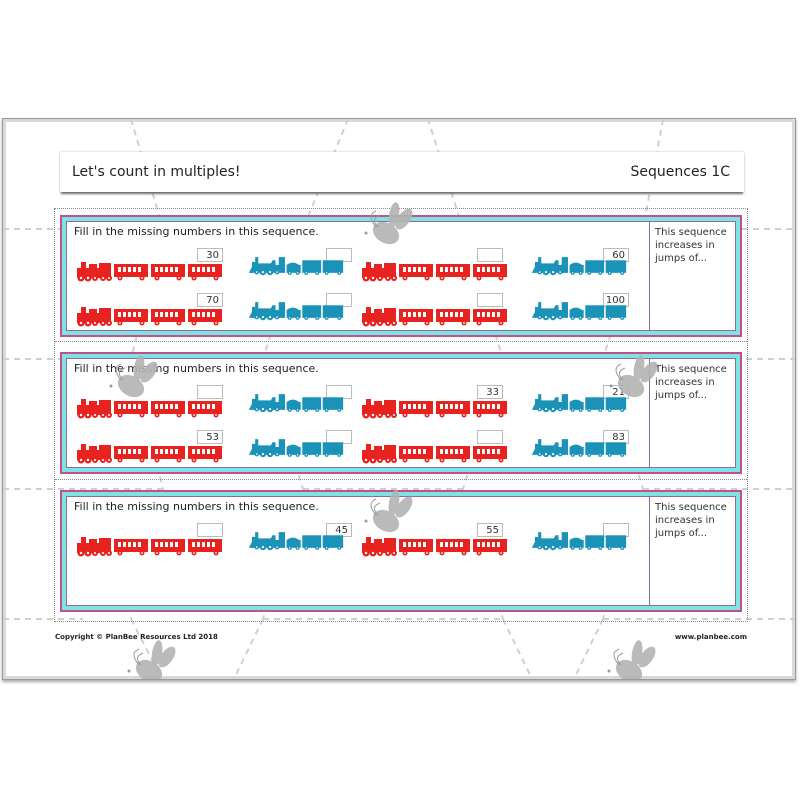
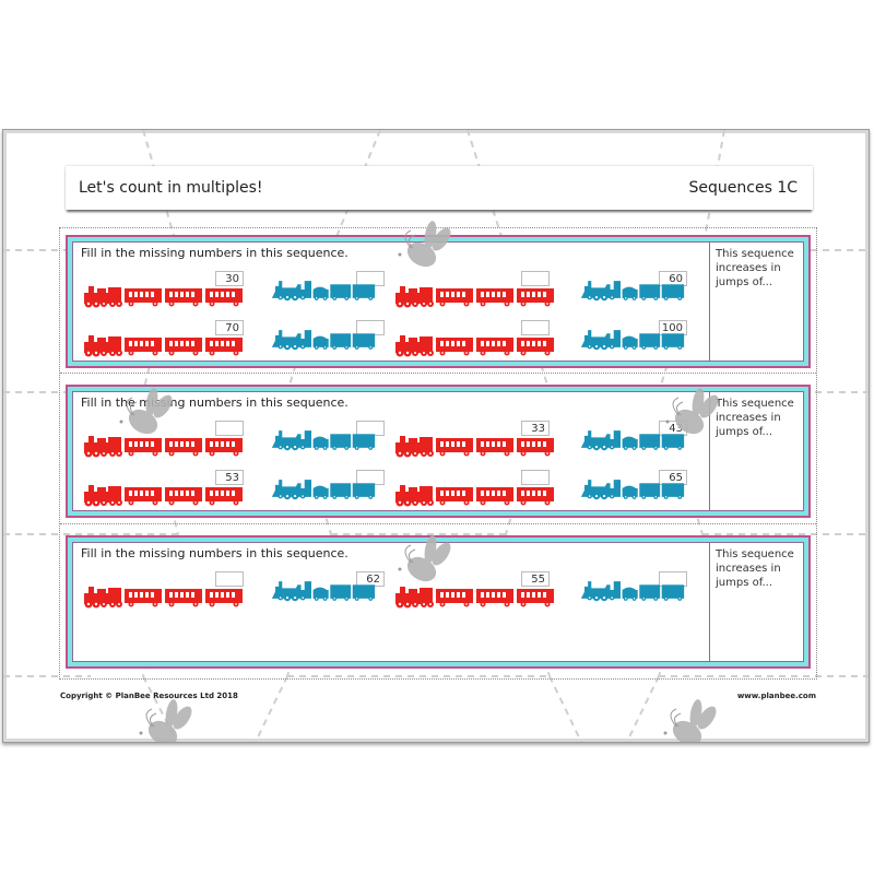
  Let's count in multiples!
  Sequences 1C
  Fill in the missing numbers in this sequence.
  This sequence increases in jumps of...
  30
  60
  70
  100
  Fill in the mng numbers in this sequence.
  This sequence increases in jumps of...
  33
- 21
+ 43
  53
- 83
+ 65
  Fill in the missing numbers in this sequence.
  This sequence increases in jumps of...
- 45
+ 62
  55
  Copyright © PlanBee Resources Ltd 2018
  www.planbee.com
